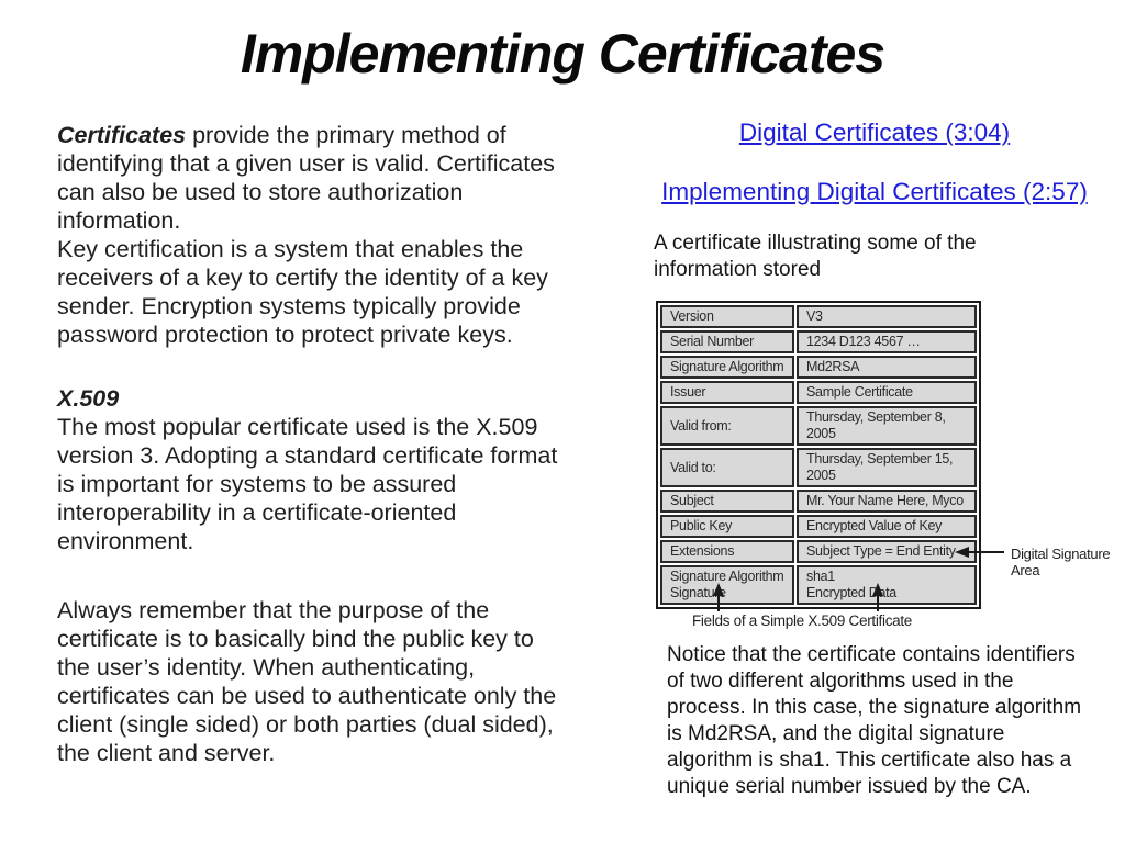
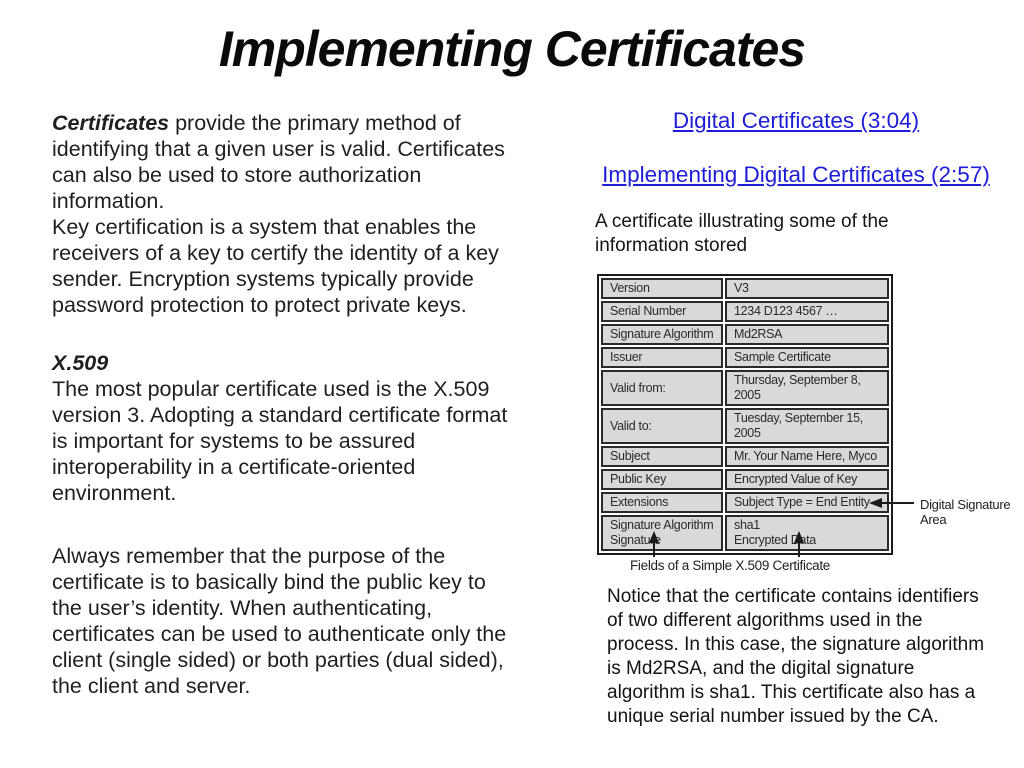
  Implementing Certificates
  Certificates provide the primary method of
  identifying that a given user is valid. Certificates
  can also be used to store authorization
  information.
  Key certification is a system that enables the
  receivers of a key to certify the identity of a key
  sender. Encryption systems typically provide
  password protection to protect private keys.
  X.509
  The most popular certificate used is the X.509
  version 3. Adopting a standard certificate format
  is important for systems to be assured
  interoperability in a certificate-oriented
  environment.
  Always remember that the purpose of the
  certificate is to basically bind the public key to
  the user’s identity. When authenticating,
  certificates can be used to authenticate only the
  client (single sided) or both parties (dual sided),
  the client and server.
  Digital Certificates (3:04)
  Implementing Digital Certificates (2:57)
  A certificate illustrating some of the
  information stored
  Version	V3
  Serial Number	1234 D123 4567 …
  Signature Algorithm	Md2RSA
  Issuer	Sample Certificate
  Valid from:	Thursday, September 8, 2005
- Valid to:	Thursday, September 15, 2005
+ Valid to:	Tuesday, September 15, 2005
  Subject	Mr. Your Name Here, Myco
  Public Key	Encrypted Value of Key
  Extensions	Subject Type = End Entity
  Signature Algorithm Signatu	sha1 Encrypted Data
  Digital Signature Area
  Fields of a Simple X.509 Certificate
  Notice that the certificate contains identifiers
  of two different algorithms used in the
  process. In this case, the signature algorithm
  is Md2RSA, and the digital signature
  algorithm is sha1. This certificate also has a
  unique serial number issued by the CA.
